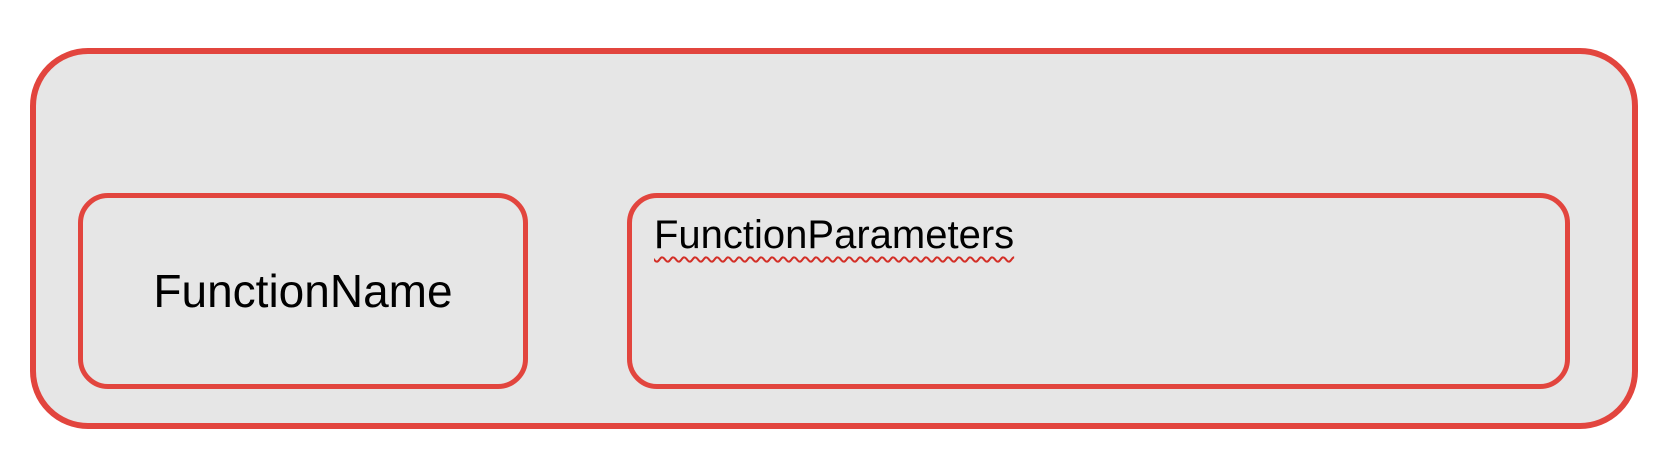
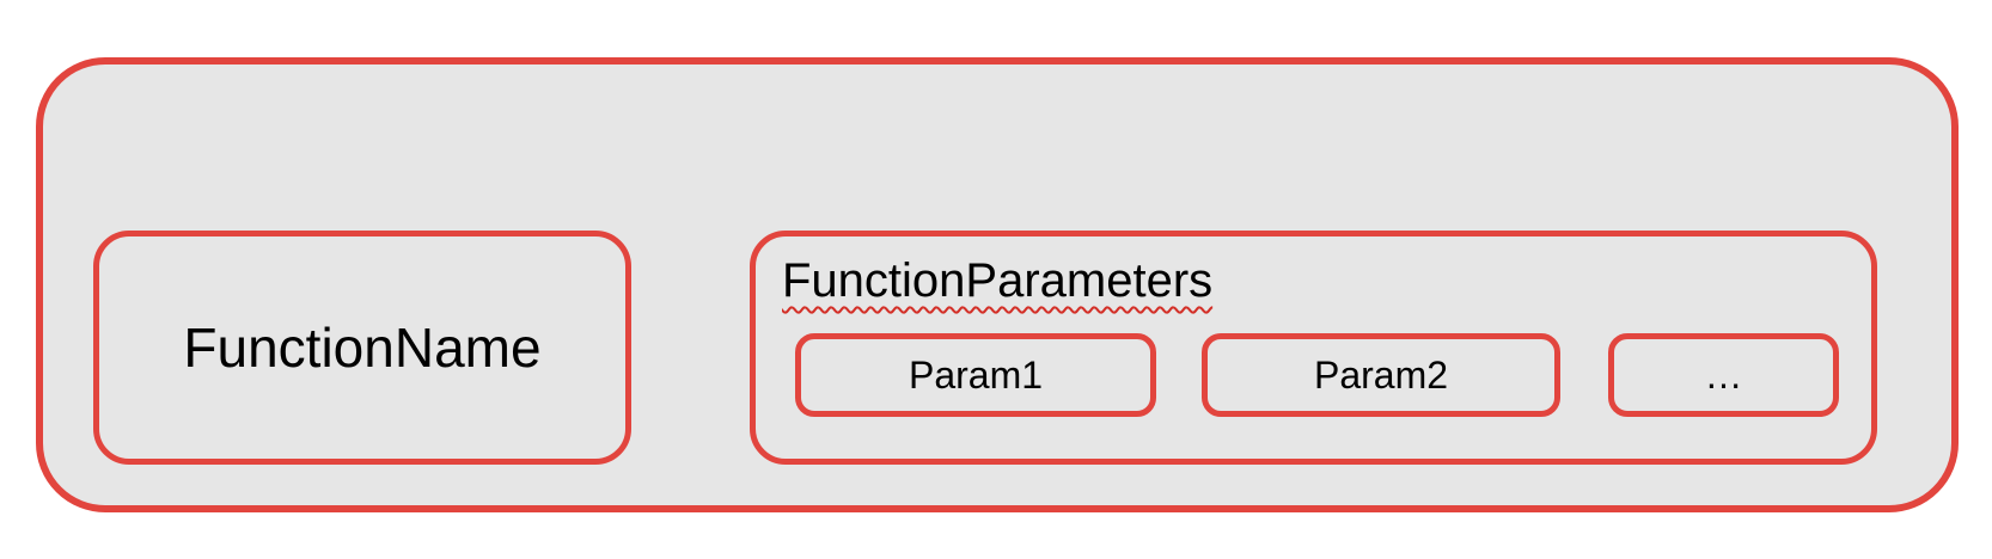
  FunctionName
  FunctionParameters
+ Param1
+ Param2
+ …
